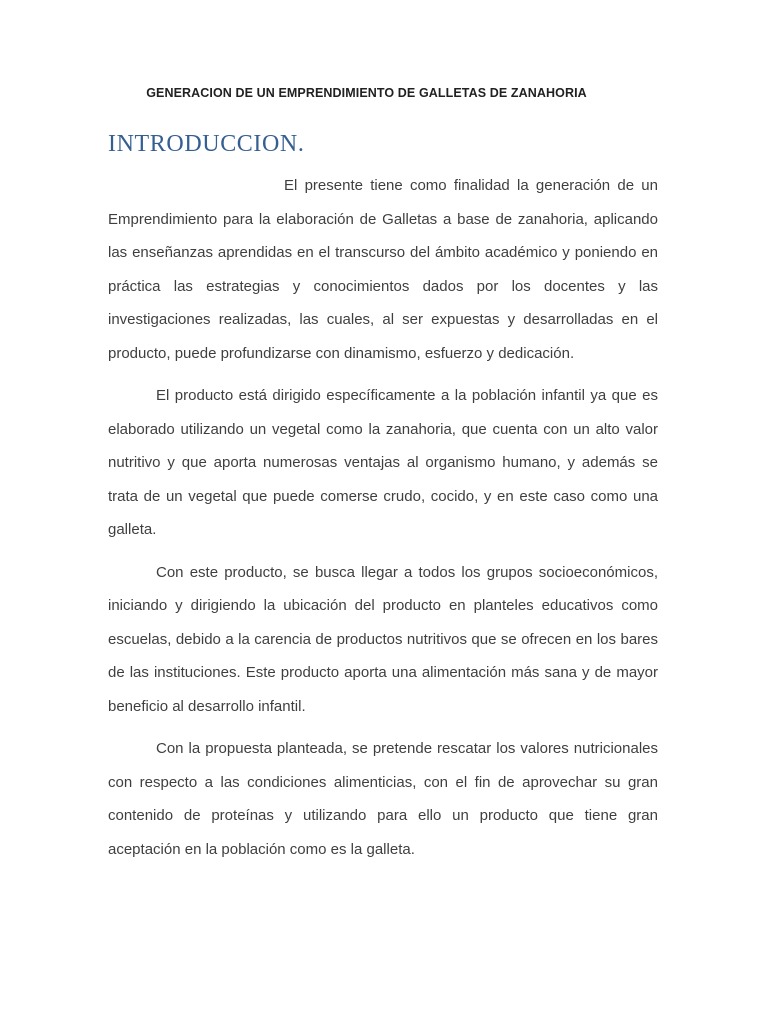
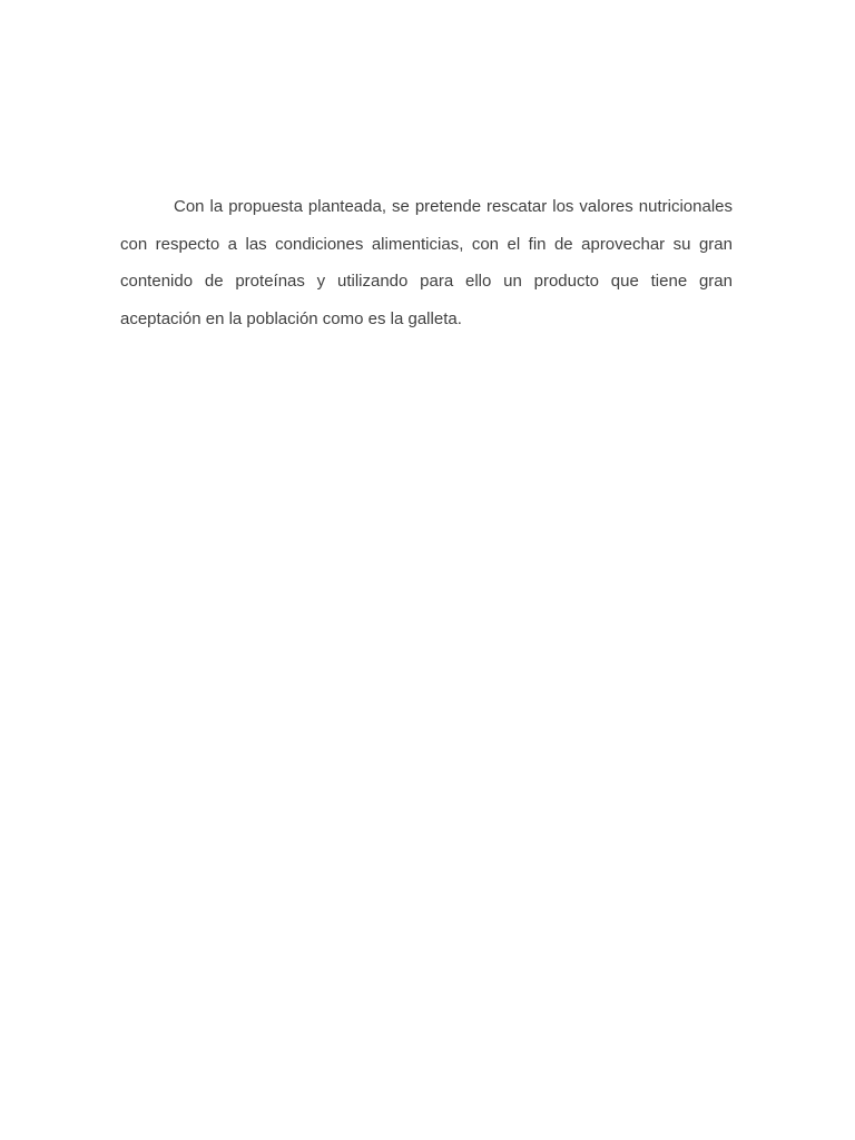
- GENERACION DE UN EMPRENDIMIENTO DE GALLETAS DE ZANAHORIA
- INTRODUCCION.
- El presente tiene como finalidad la generación de un Emprendimiento para la elaboración de Galletas a base de zanahoria, aplicando las enseñanzas aprendidas en el transcurso del ámbito académico y poniendo en práctica las estrategias y conocimientos dados por los docentes y las investigaciones realizadas, las cuales, al ser expuestas y desarrolladas en el producto, puede profundizarse con dinamismo, esfuerzo y dedicación.
- El producto está dirigido específicamente a la población infantil ya que es elaborado utilizando un vegetal como la zanahoria, que cuenta con un alto valor nutritivo y que aporta numerosas ventajas al organismo humano, y además se trata de un vegetal que puede comerse crudo, cocido, y en este caso como una galleta.
- Con este producto, se busca llegar a todos los grupos socioeconómicos, iniciando y dirigiendo la ubicación del producto en planteles educativos como escuelas, debido a la carencia de productos nutritivos que se ofrecen en los bares de las instituciones. Este producto aporta una alimentación más sana y de mayor beneficio al desarrollo infantil.
  Con la propuesta planteada, se pretende rescatar los valores nutricionales con respecto a las condiciones alimenticias, con el fin de aprovechar su gran contenido de proteínas y utilizando para ello un producto que tiene gran aceptación en la población como es la galleta.
